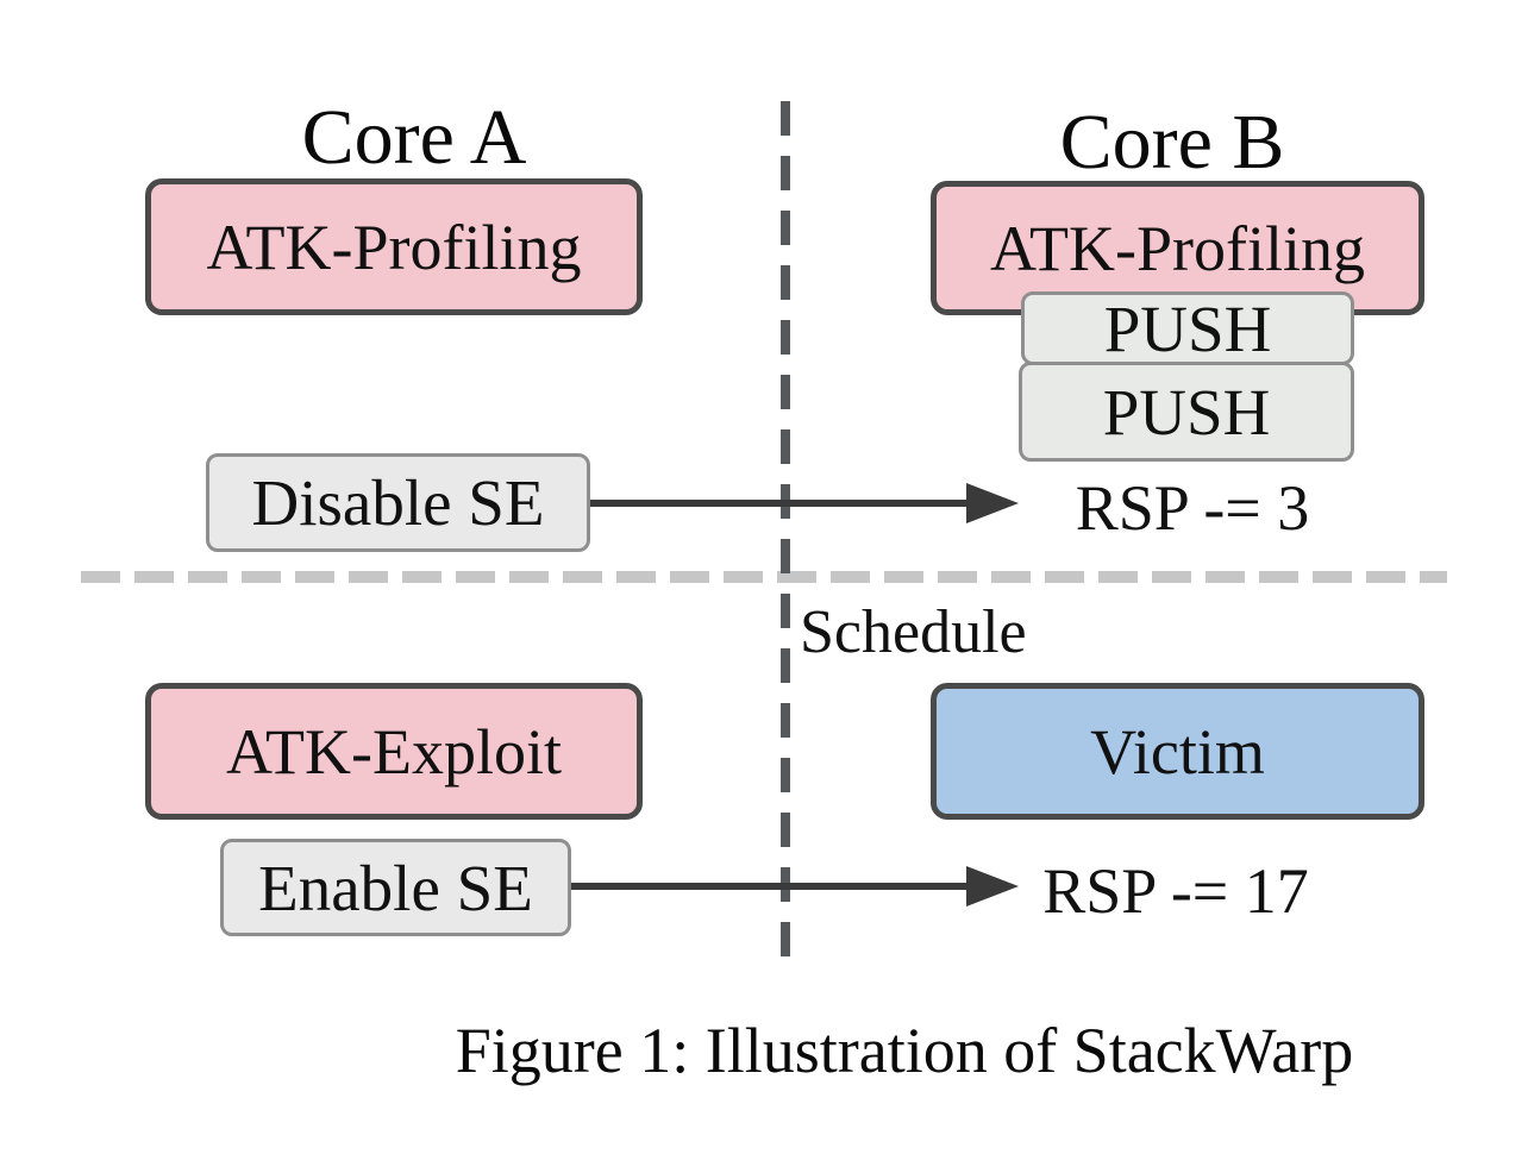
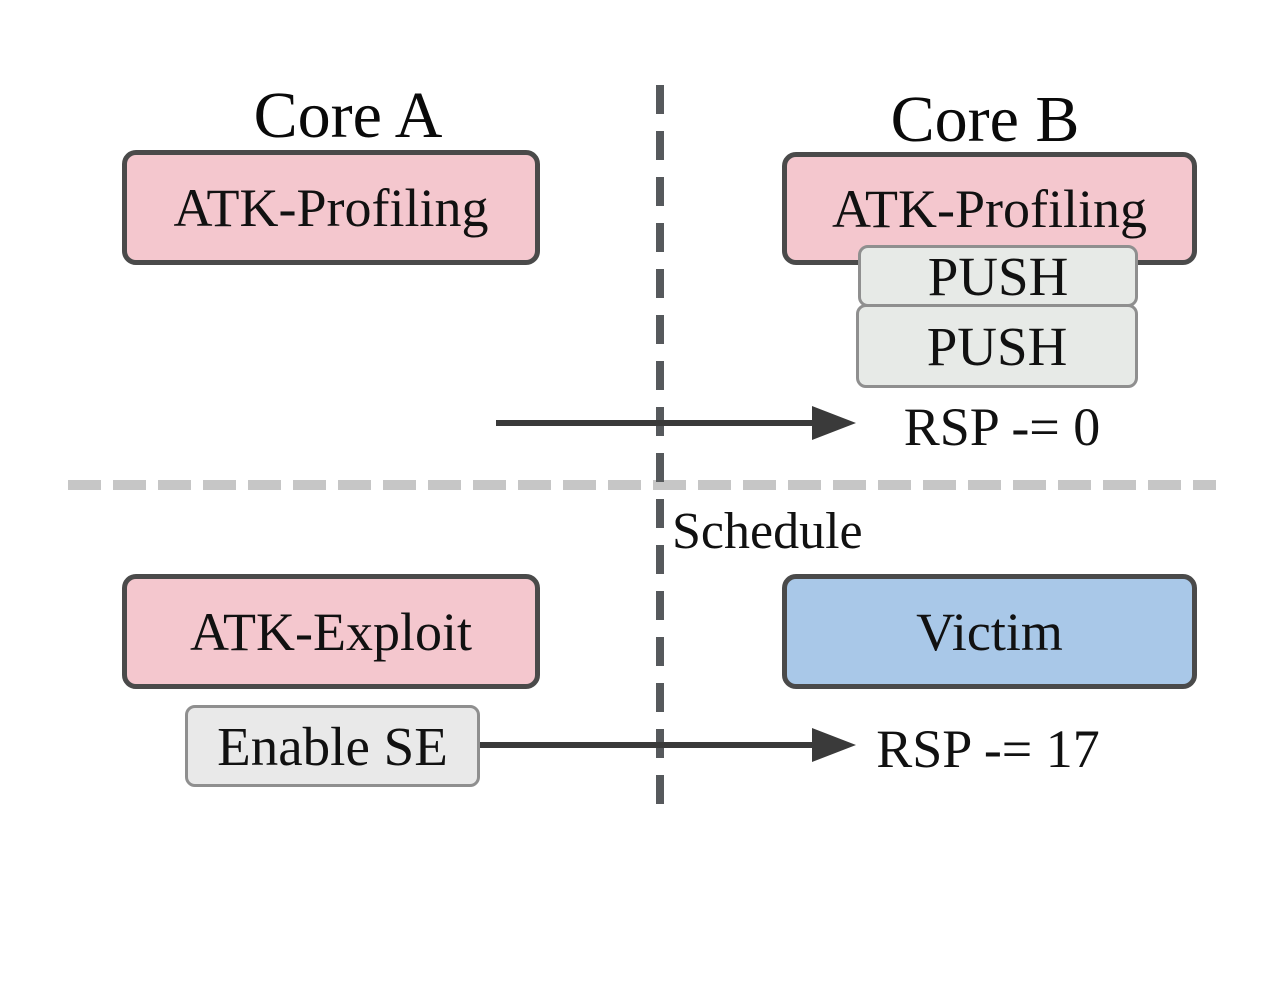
  Core A
  Core B
  ATK-Profiling
- Disable SE
  ATK-Profiling
  PUSH
  PUSH
- RSP -= 3
+ RSP -= 0
  Schedule
  ATK-Exploit
  Enable SE
  Victim
  RSP -= 17
- Figure 1: Illustration of StackWarp
